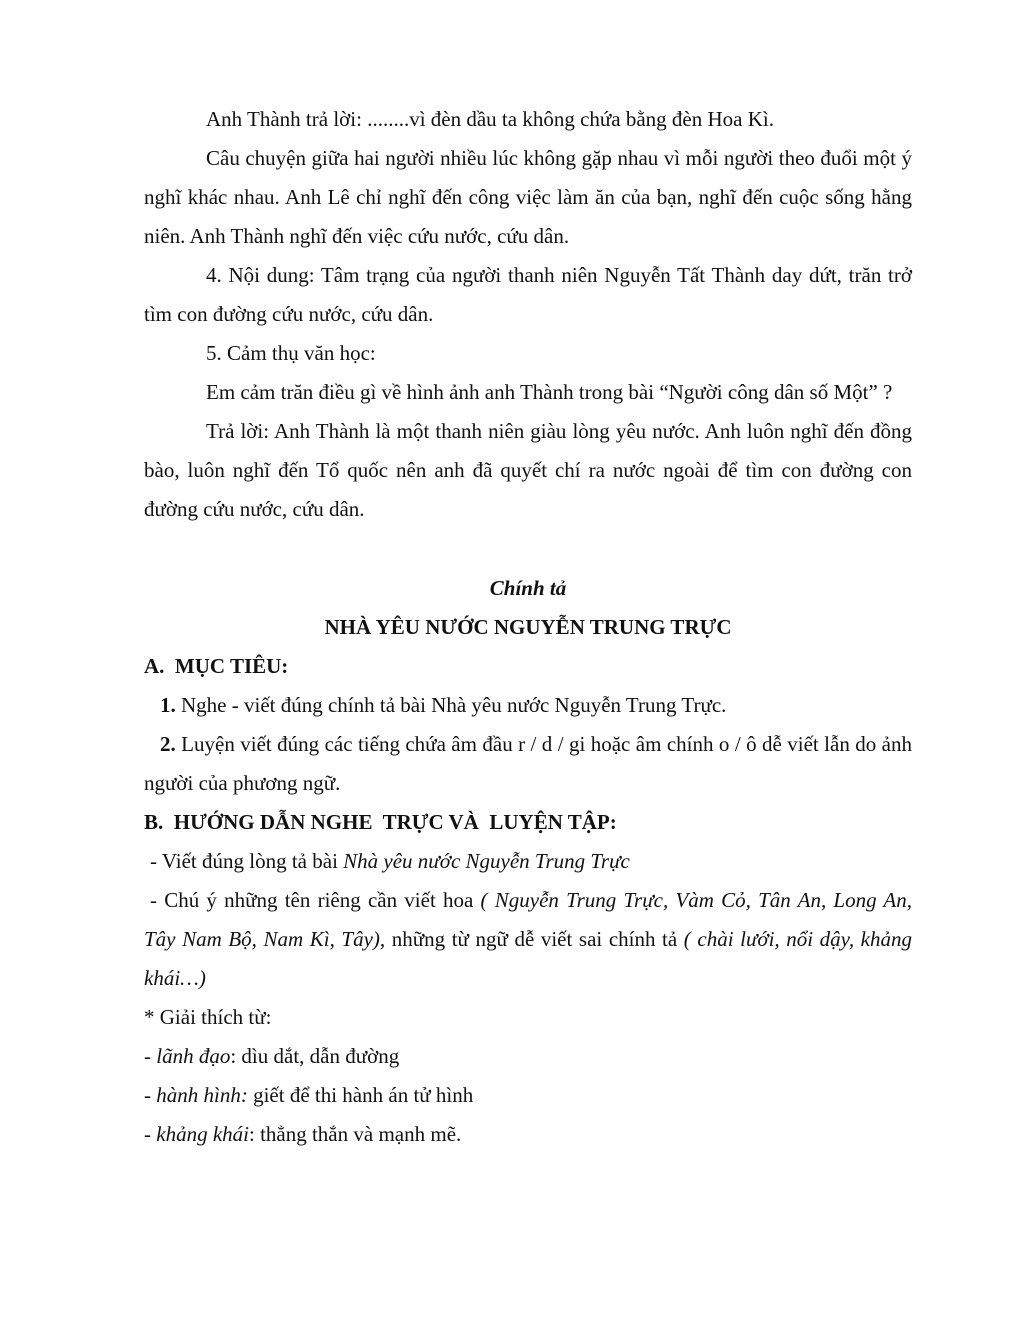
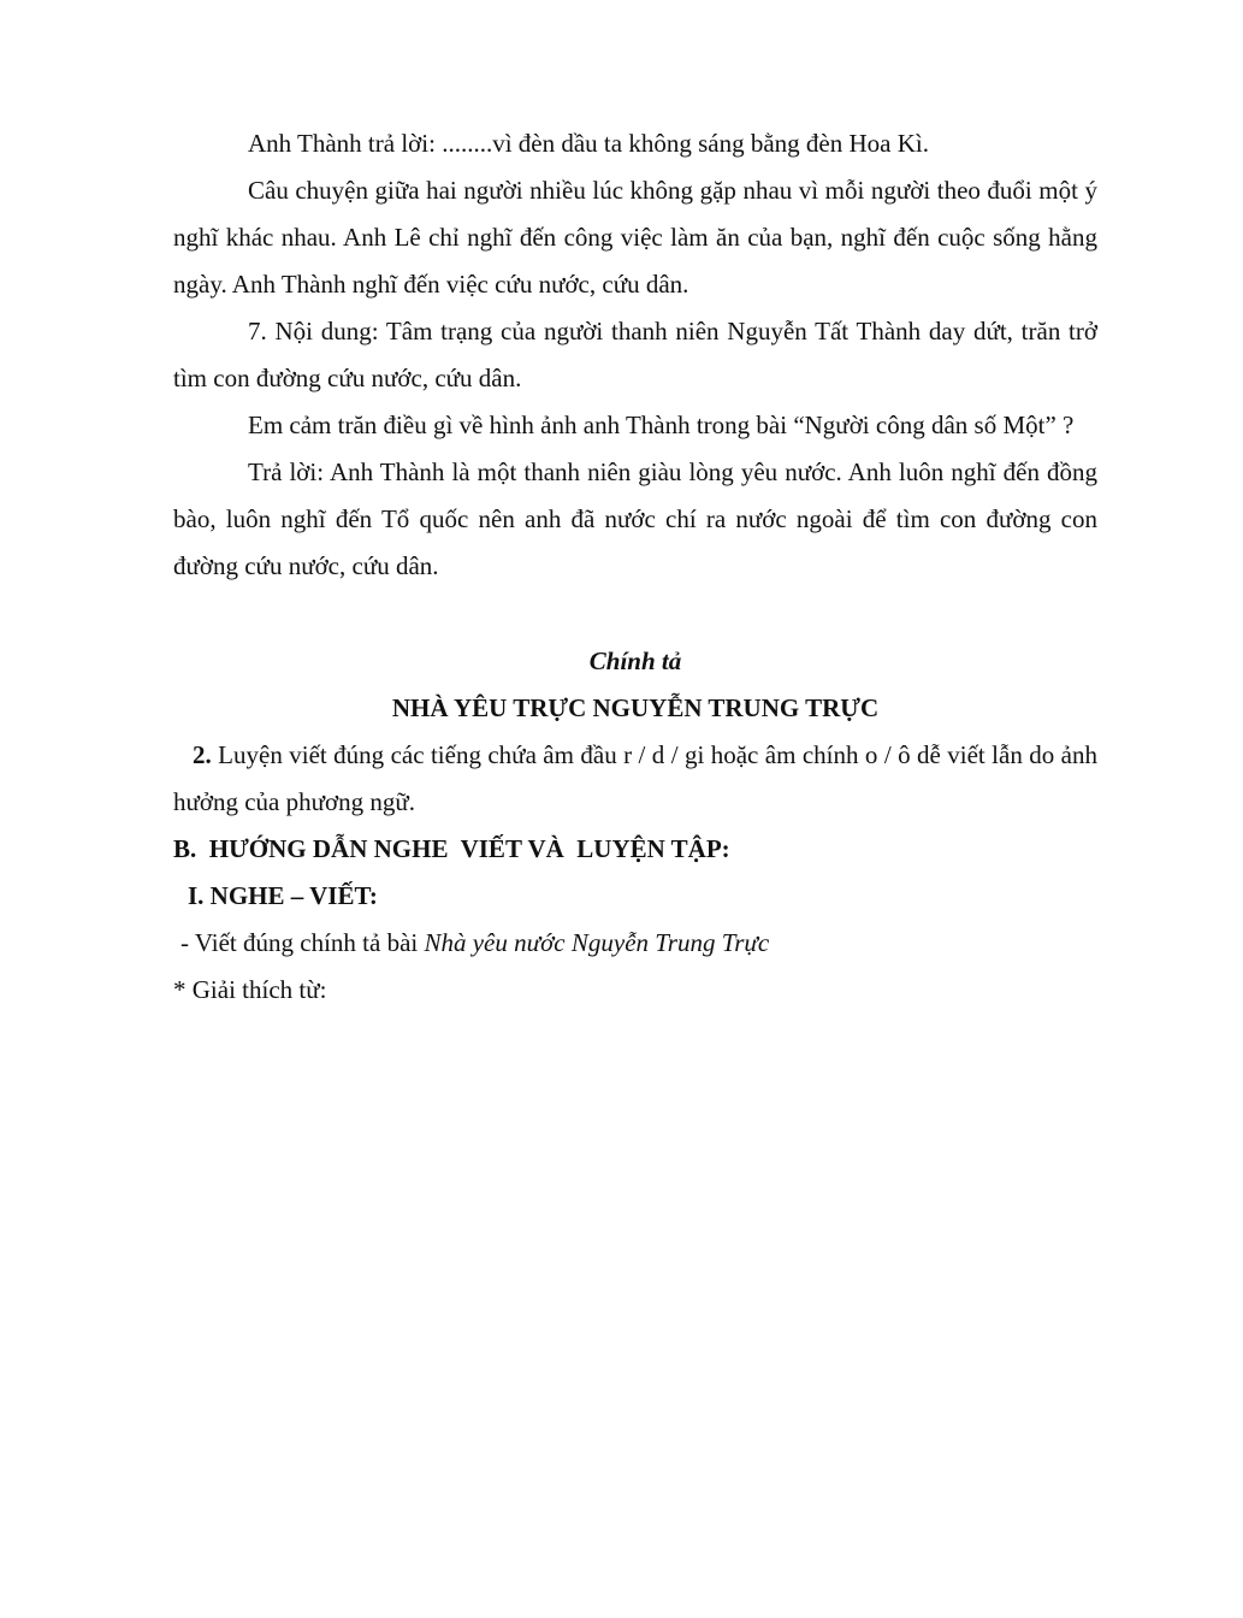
- Anh Thành trả lời: ........vì đèn dầu ta không chứa bằng đèn Hoa Kì.
+ Anh Thành trả lời: ........vì đèn dầu ta không sáng bằng đèn Hoa Kì.
- Câu chuyện giữa hai người nhiều lúc không gặp nhau vì mỗi người theo đuổi một ý nghĩ khác nhau. Anh Lê chỉ nghĩ đến công việc làm ăn của bạn, nghĩ đến cuộc sống hằng niên. Anh Thành nghĩ đến việc cứu nước, cứu dân.
+ Câu chuyện giữa hai người nhiều lúc không gặp nhau vì mỗi người theo đuổi một ý nghĩ khác nhau. Anh Lê chỉ nghĩ đến công việc làm ăn của bạn, nghĩ đến cuộc sống hằng ngày. Anh Thành nghĩ đến việc cứu nước, cứu dân.
- 4. Nội dung: Tâm trạng của người thanh niên Nguyễn Tất Thành day dứt, trăn trở tìm con đường cứu nước, cứu dân.
+ 7. Nội dung: Tâm trạng của người thanh niên Nguyễn Tất Thành day dứt, trăn trở tìm con đường cứu nước, cứu dân.
- 5. Cảm thụ văn học:
  Em cảm trăn điều gì về hình ảnh anh Thành trong bài “Người công dân số Một” ?
- Trả lời: Anh Thành là một thanh niên giàu lòng yêu nước. Anh luôn nghĩ đến đồng bào, luôn nghĩ đến Tổ quốc nên anh đã quyết chí ra nước ngoài để tìm con đường con đường cứu nước, cứu dân.
+ Trả lời: Anh Thành là một thanh niên giàu lòng yêu nước. Anh luôn nghĩ đến đồng bào, luôn nghĩ đến Tổ quốc nên anh đã nước chí ra nước ngoài để tìm con đường con đường cứu nước, cứu dân.
  Chính tả
- NHÀ YÊU NƯỚC NGUYỄN TRUNG TRỰC
+ NHÀ YÊU TRỰC NGUYỄN TRUNG TRỰC
- A. MỤC TIÊU:
- 1. Nghe - viết đúng chính tả bài Nhà yêu nước Nguyễn Trung Trực.
- 2. Luyện viết đúng các tiếng chứa âm đầu r / d / gi hoặc âm chính o / ô dễ viết lẫn do ảnh người của phương ngữ.
+ 2. Luyện viết đúng các tiếng chứa âm đầu r / d / gi hoặc âm chính o / ô dễ viết lẫn do ảnh hưởng của phương ngữ.
- B. HƯỚNG DẪN NGHE TRỰC VÀ LUYỆN TẬP:
+ B. HƯỚNG DẪN NGHE VIẾT VÀ LUYỆN TẬP:
+ I. NGHE – VIẾT:
- - Viết đúng lòng tả bài Nhà yêu nước Nguyễn Trung Trực
+ - Viết đúng chính tả bài Nhà yêu nước Nguyễn Trung Trực
- - Chú ý những tên riêng cần viết hoa ( Nguyễn Trung Trực, Vàm Cỏ, Tân An, Long An, Tây Nam Bộ, Nam Kì, Tây), những từ ngữ dễ viết sai chính tả ( chài lưới, nổi dậy, khảng khái…)
  * Giải thích từ:
- - lãnh đạo: dìu dắt, dẫn đường
- - hành hình: giết để thi hành án tử hình
- - khảng khái: thẳng thắn và mạnh mẽ.
